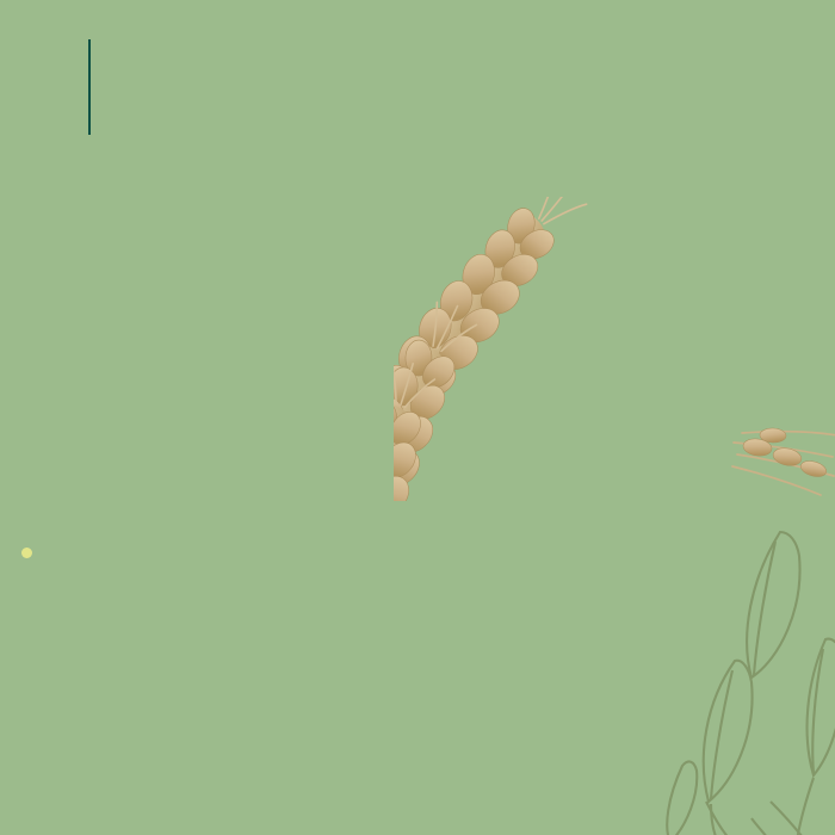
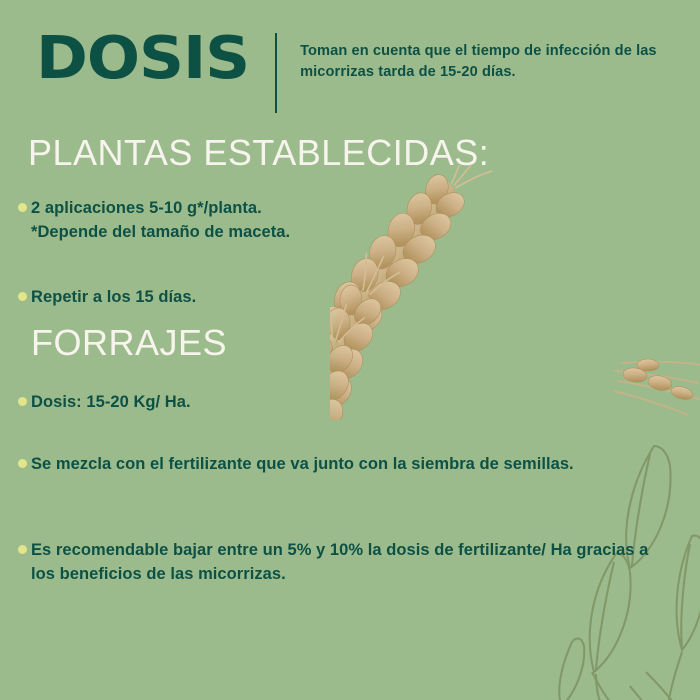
+ DOSIS
+ Toman en cuenta que el tiempo de infección de las micorrizas tarda de 15-20 días.
+ PLANTAS ESTABLECIDAS:
+ 2 aplicaciones 5-10 g*/planta.
+ *Depende del tamaño de maceta.
+ Repetir a los 15 días.
+ FORRAJES
+ Dosis: 15-20 Kg/ Ha.
+ Se mezcla con el fertilizante que va junto con la siembra de semillas.
+ Es recomendable bajar entre un 5% y 10% la dosis de fertilizante/ Ha gracias a los beneficios de las micorrizas.
